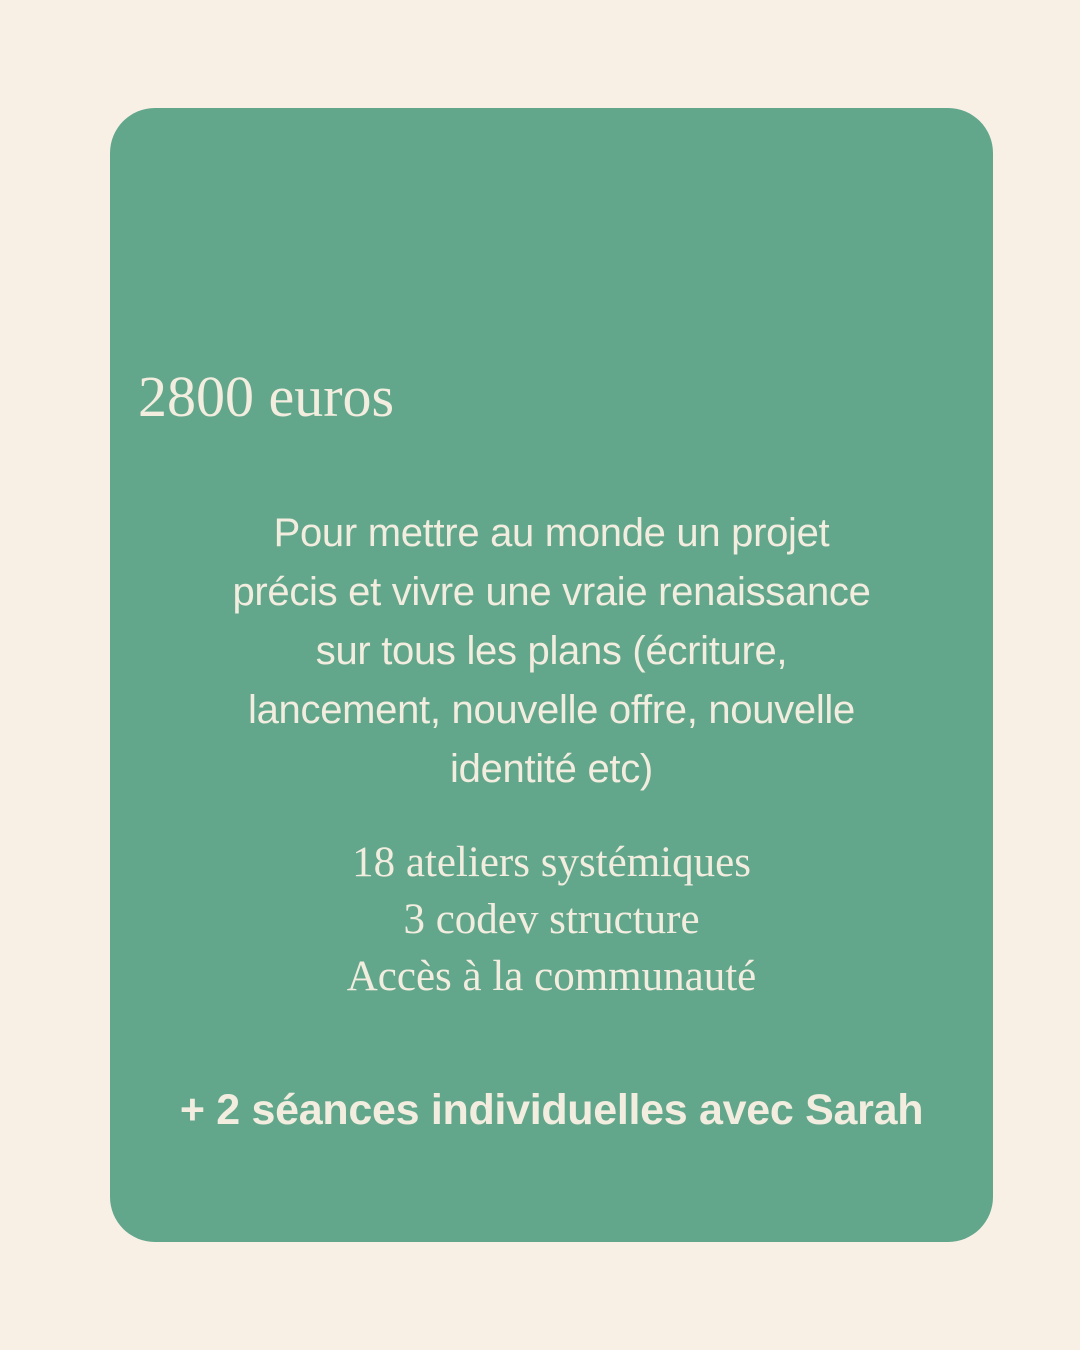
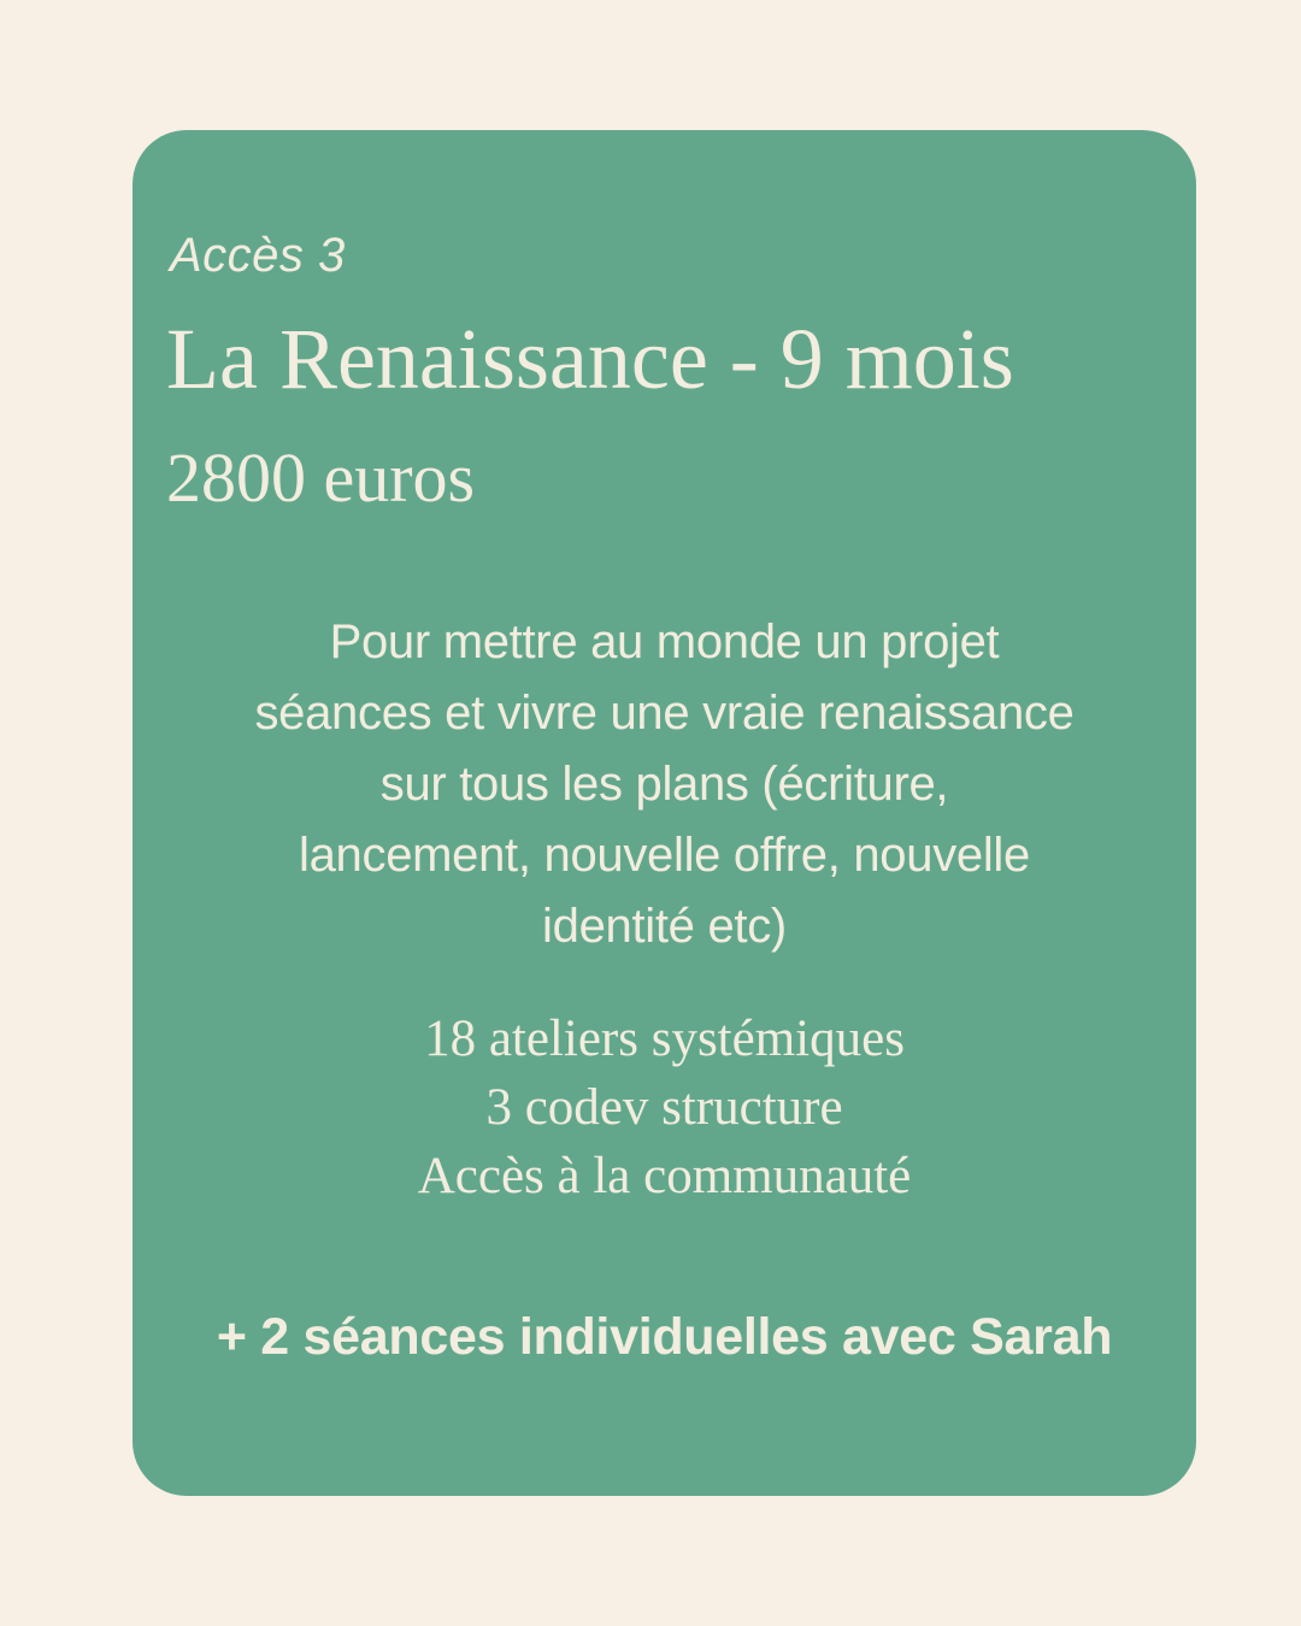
+ Accès 3
+ La Renaissance - 9 mois
  2800 euros
  Pour mettre au monde un projet
- précis et vivre une vraie renaissance
+ séances et vivre une vraie renaissance
  sur tous les plans (écriture,
  lancement, nouvelle offre, nouvelle
  identité etc)
  18 ateliers systémiques
  3 codev structure
  Accès à la communauté
  + 2 séances individuelles avec Sarah
